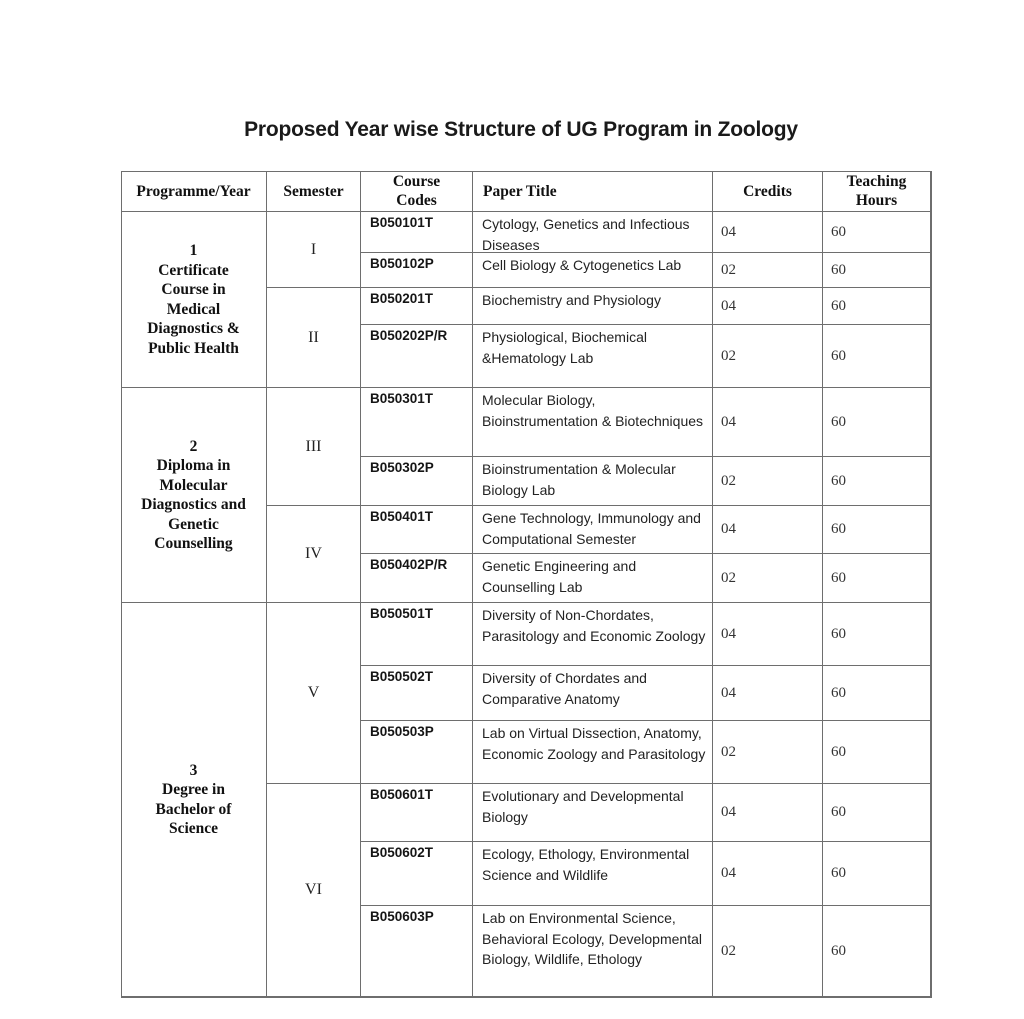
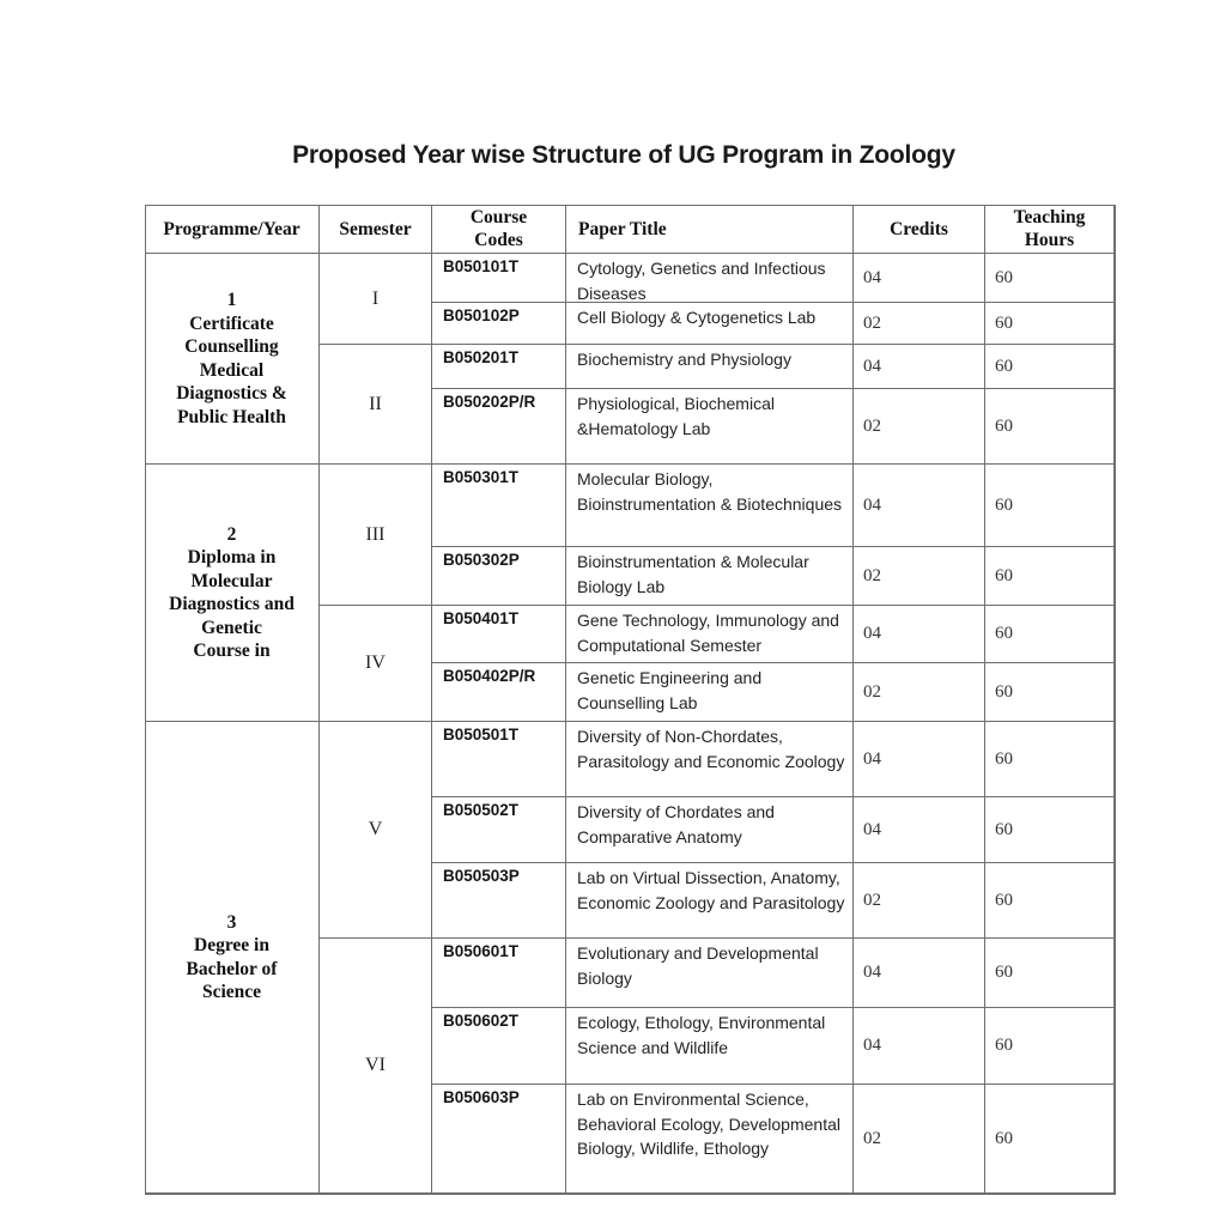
  Proposed Year wise Structure of UG Program in Zoology
  Programme/Year
  Semester
  Course
  Codes
  Paper Title
  Credits
  Teaching
  Hours
  1
  Certificate
- Course in
+ Counselling
  Medical
  Diagnostics &
  Public Health
  2
  Diploma in
  Molecular
  Diagnostics and
  Genetic
- Counselling
+ Course in
  3
  Degree in
  Bachelor of
  Science
  I
  II
  III
  IV
  V
  VI
  B050101T
  Cytology, Genetics and Infectious Diseases
  04
  60
  B050102P
  Cell Biology & Cytogenetics Lab
  02
  60
  B050201T
  Biochemistry and Physiology
  04
  60
  B050202P/R
  Physiological, Biochemical &Hematology Lab
  02
  60
  B050301T
  Molecular Biology, Bioinstrumentation & Biotechniques
  04
  60
  B050302P
  Bioinstrumentation & Molecular Biology Lab
  02
  60
  B050401T
  Gene Technology, Immunology and Computational Semester
  04
  60
  B050402P/R
  Genetic Engineering and Counselling Lab
  02
  60
  B050501T
  Diversity of Non-Chordates, Parasitology and Economic Zoology
  04
  60
  B050502T
  Diversity of Chordates and Comparative Anatomy
  04
  60
  B050503P
  Lab on Virtual Dissection, Anatomy, Economic Zoology and Parasitology
  02
  60
  B050601T
  Evolutionary and Developmental Biology
  04
  60
  B050602T
  Ecology, Ethology, Environmental Science and Wildlife
  04
  60
  B050603P
  Lab on Environmental Science, Behavioral Ecology, Developmental Biology, Wildlife, Ethology
  02
  60
